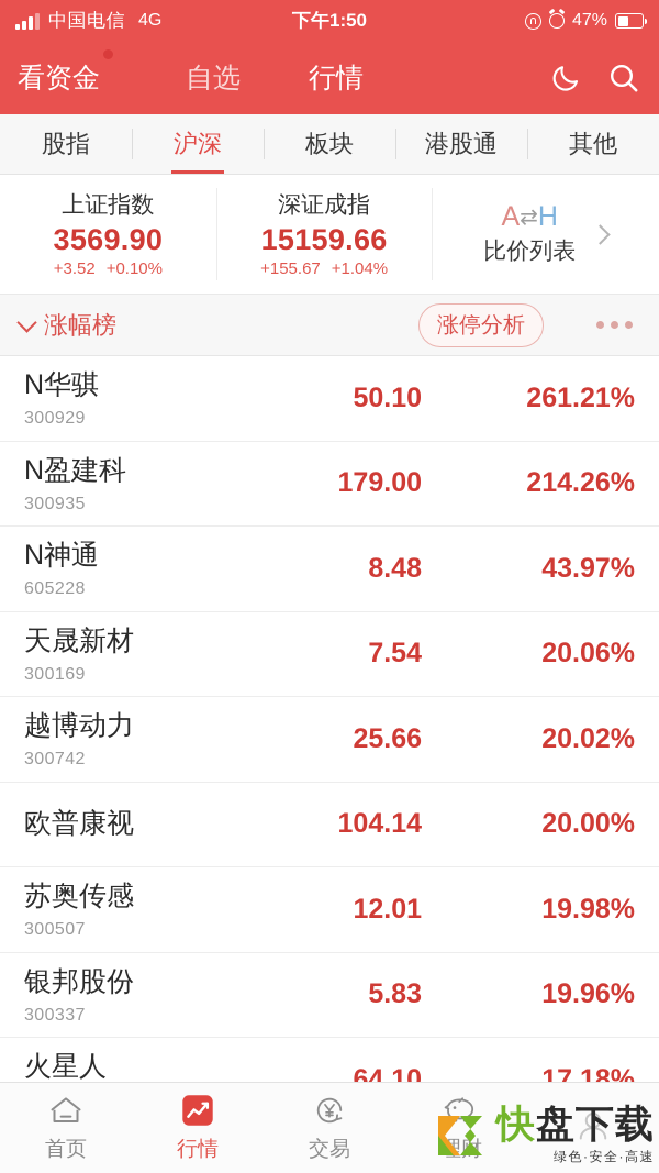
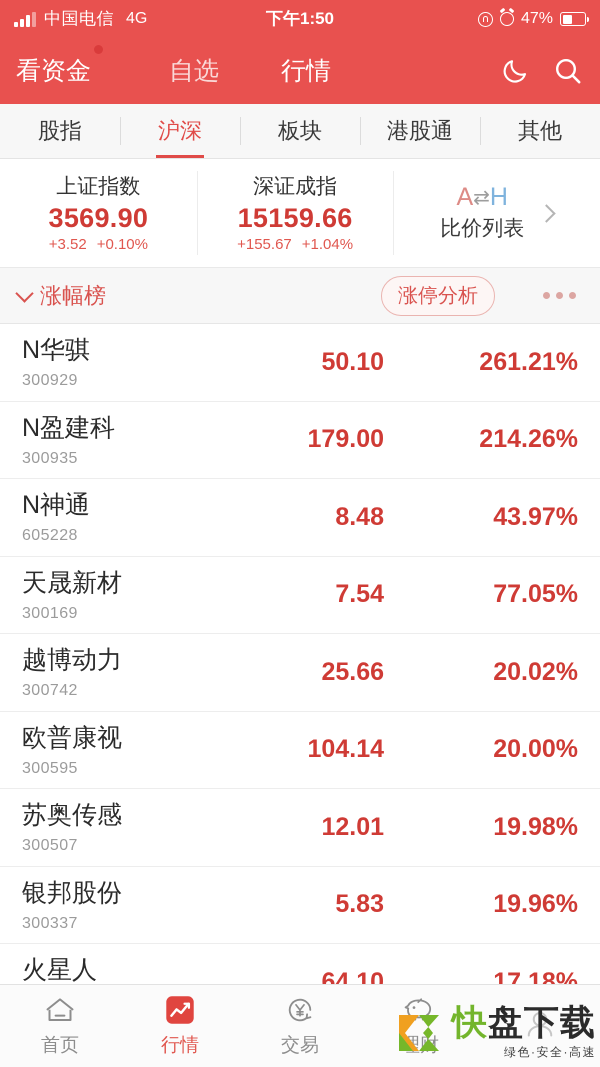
  中国电信
  4G
  下午1:50
  47%
  看资金
  自选
  行情
  股指
  沪深
  板块
  港股通
  其他
  上证指数
  3569.90
  +3.52
  +0.10%
  深证成指
  15159.66
  +155.67
  +1.04%
  A
  ⇄
  H
  比价列表
  涨幅榜
  涨停分析
  N华骐
  300929
  50.10
  261.21%
  N盈建科
  300935
  179.00
  214.26%
  N神通
  605228
  8.48
  43.97%
  天晟新材
  300169
  7.54
- 20.06%
+ 77.05%
  越博动力
  300742
  25.66
  20.02%
  欧普康视
+ 300595
  104.14
  20.00%
  苏奥传感
  300507
  12.01
  19.98%
  银邦股份
  300337
  5.83
  19.96%
  火星人
  64.10
  17.18%
  首页
  行情
  交易
  快盘下载
  绿色·安全·高速
